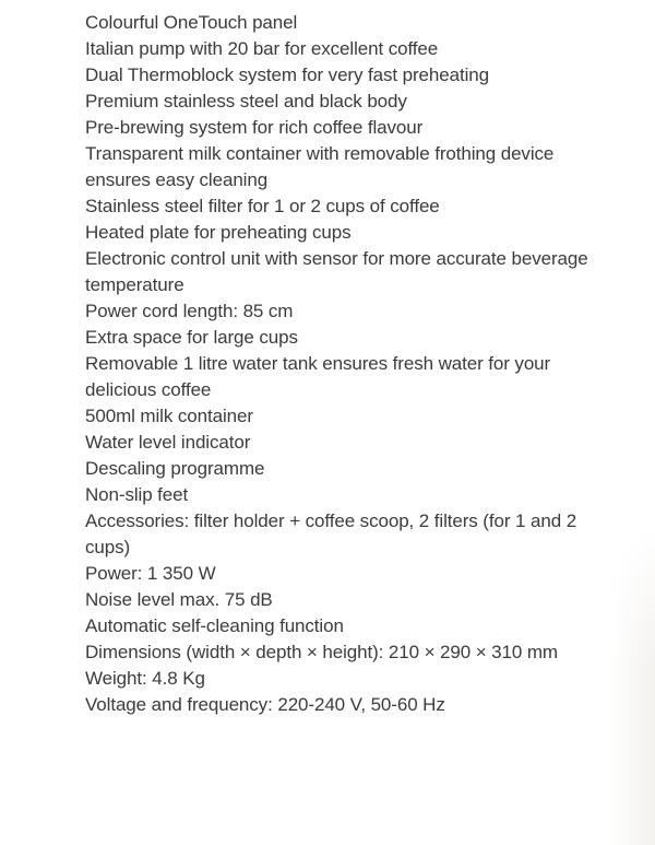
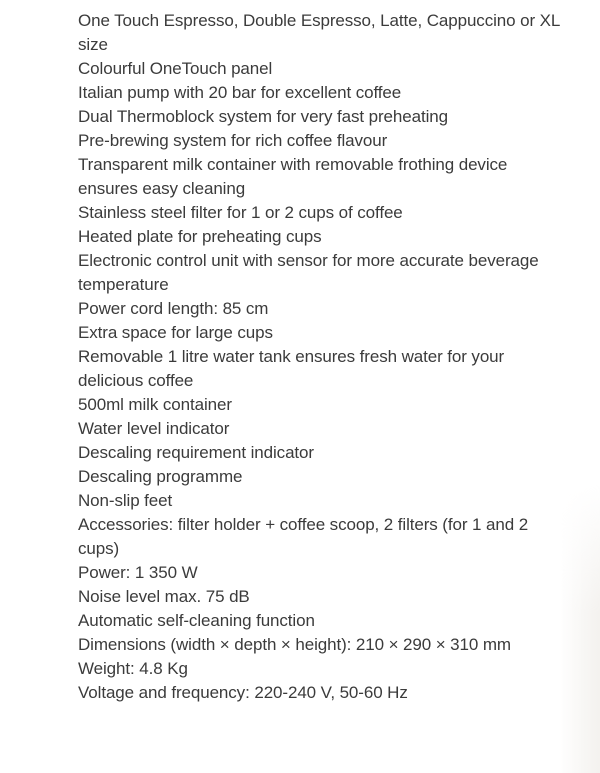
+ One Touch Espresso, Double Espresso, Latte, Cappuccino or XL size
  Colourful OneTouch panel
  Italian pump with 20 bar for excellent coffee
  Dual Thermoblock system for very fast preheating
- Premium stainless steel and black body
  Pre-brewing system for rich coffee flavour
  Transparent milk container with removable frothing device ensures easy cleaning
  Stainless steel filter for 1 or 2 cups of coffee
  Heated plate for preheating cups
  Electronic control unit with sensor for more accurate beverage temperature
  Power cord length: 85 cm
  Extra space for large cups
  Removable 1 litre water tank ensures fresh water for your delicious coffee
  500ml milk container
  Water level indicator
+ Descaling requirement indicator
  Descaling programme
  Non-slip feet
  Accessories: filter holder + coffee scoop, 2 filters (for 1 and 2 cups)
  Power: 1 350 W
  Noise level max. 75 dB
  Automatic self-cleaning function
  Dimensions (width × depth × height): 210 × 290 × 310 mm
  Weight: 4.8 Kg
  Voltage and frequency: 220-240 V, 50-60 Hz
